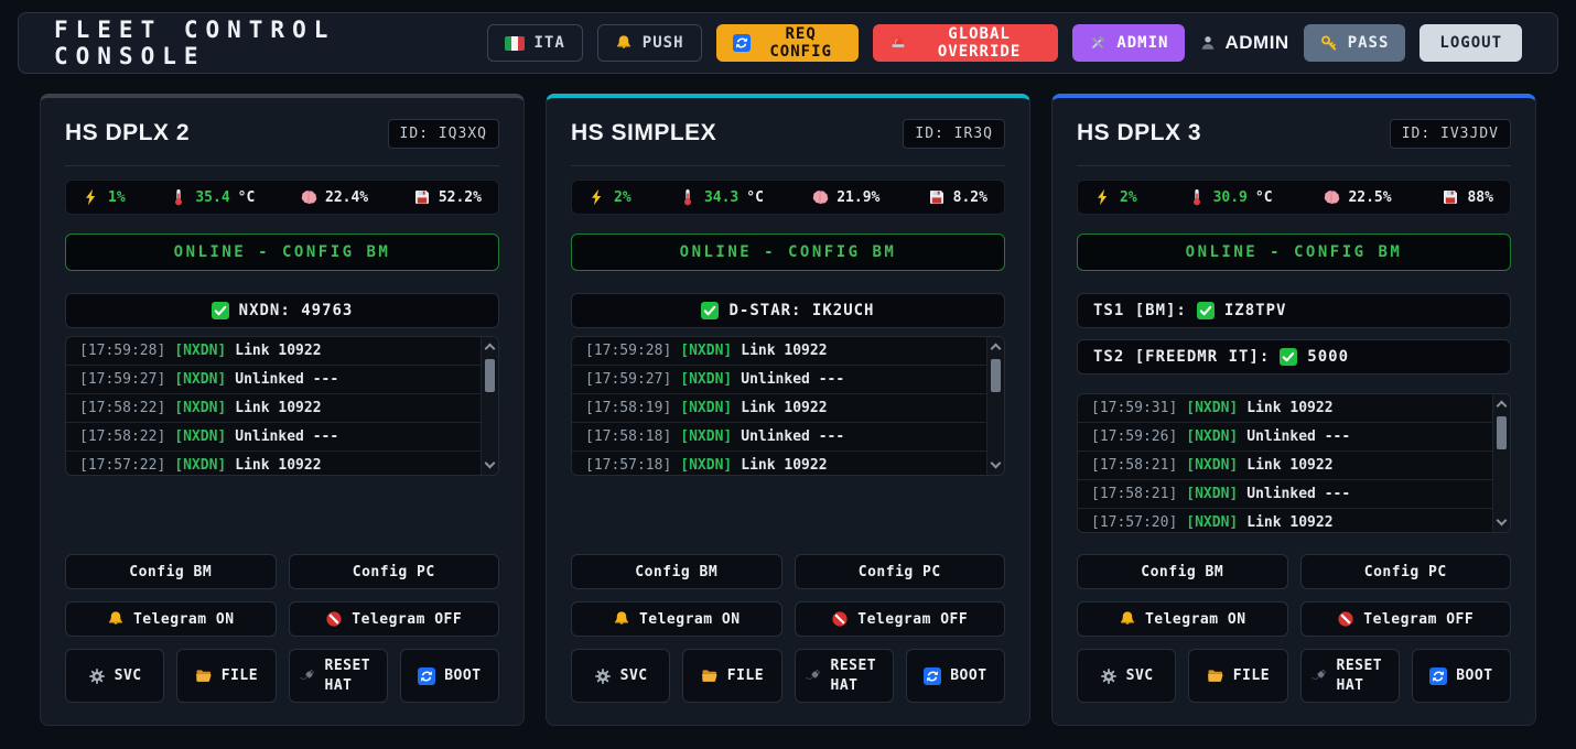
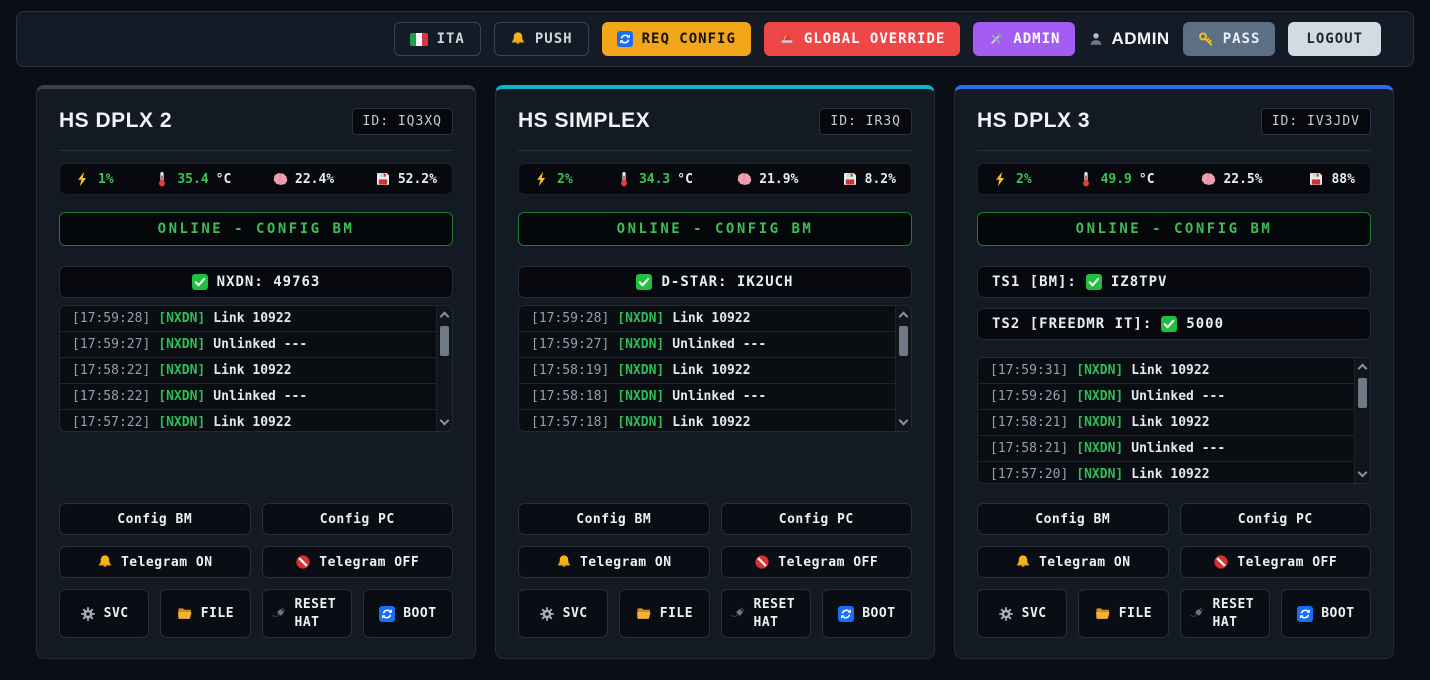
- FLEET CONTROL CONSOLE
  ITA
  PUSH
  REQ CONFIG
  GLOBAL OVERRIDE
  ADMIN
  ADMIN
  PASS
  LOGOUT
  HS DPLX 2
  ID: IQ3XQ
  1%
  35.4
  °C
  22.4%
  52.2%
  ONLINE - CONFIG BM
  NXDN: 49763
  [17:59:28]
  [NXDN]
  Link 10922
  [17:59:27]
  [NXDN]
  Unlinked ---
  [17:58:22]
  [NXDN]
  Link 10922
  [17:58:22]
  [NXDN]
  Unlinked ---
  [17:57:22]
  [NXDN]
  Link 10922
  Config BM
  Config PC
  Telegram ON
  Telegram OFF
  SVC
  FILE
  RESET HAT
  BOOT
  HS SIMPLEX
  ID: IR3Q
  2%
  34.3
  °C
  21.9%
  8.2%
  ONLINE - CONFIG BM
  D-STAR: IK2UCH
  [17:59:28]
  [NXDN]
  Link 10922
  [17:59:27]
  [NXDN]
  Unlinked ---
  [17:58:19]
  [NXDN]
  Link 10922
  [17:58:18]
  [NXDN]
  Unlinked ---
  [17:57:18]
  [NXDN]
  Link 10922
  Config BM
  Config PC
  Telegram ON
  Telegram OFF
  SVC
  FILE
  RESET HAT
  BOOT
  HS DPLX 3
  ID: IV3JDV
  2%
- 30.9
+ 49.9
  °C
  22.5%
  88%
  ONLINE - CONFIG BM
  TS1 [BM]:
  IZ8TPV
  TS2 [FREEDMR IT]:
  5000
  [17:59:31]
  [NXDN]
  Link 10922
  [17:59:26]
  [NXDN]
  Unlinked ---
  [17:58:21]
  [NXDN]
  Link 10922
  [17:58:21]
  [NXDN]
  Unlinked ---
  [17:57:20]
  [NXDN]
  Link 10922
  Config BM
  Config PC
  Telegram ON
  Telegram OFF
  SVC
  FILE
  RESET HAT
  BOOT
